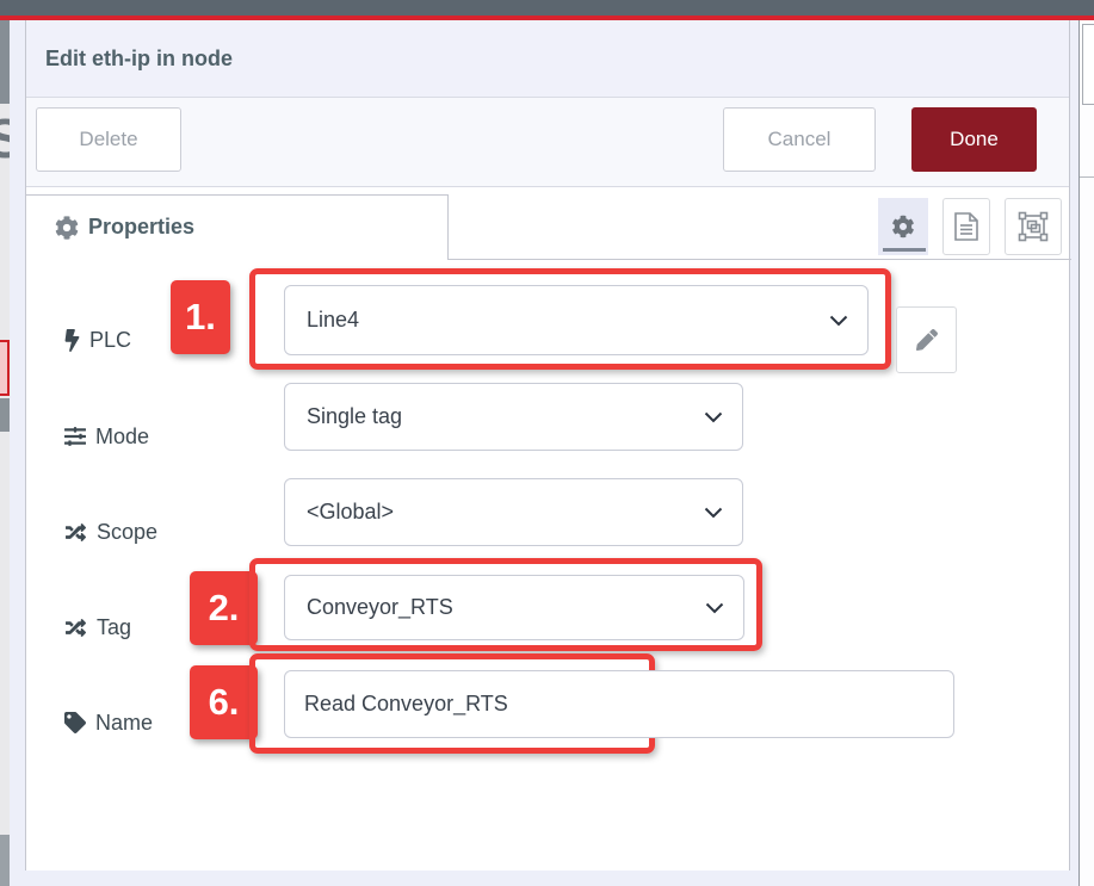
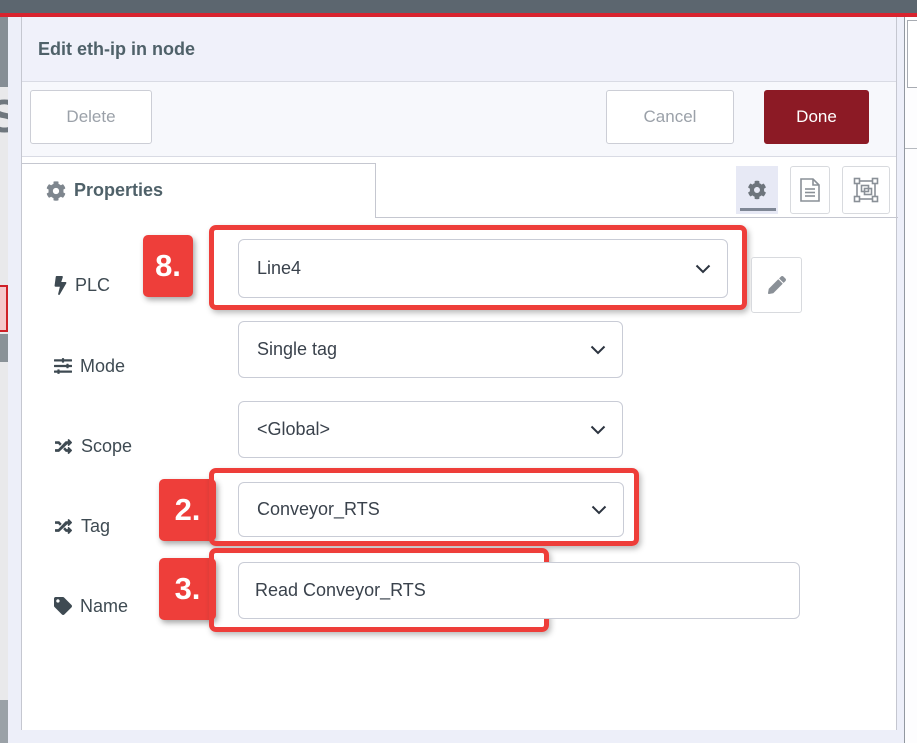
  S
  Edit eth-ip in node
  Delete
  Cancel
  Done
  Properties
  PLC
- 1.
+ 8.
  Line4
  Mode
  Single tag
  Scope
  <Global>
  Tag
  2.
  Conveyor_RTS
  Name
- 6.
+ 3.
  Read Conveyor_RTS
